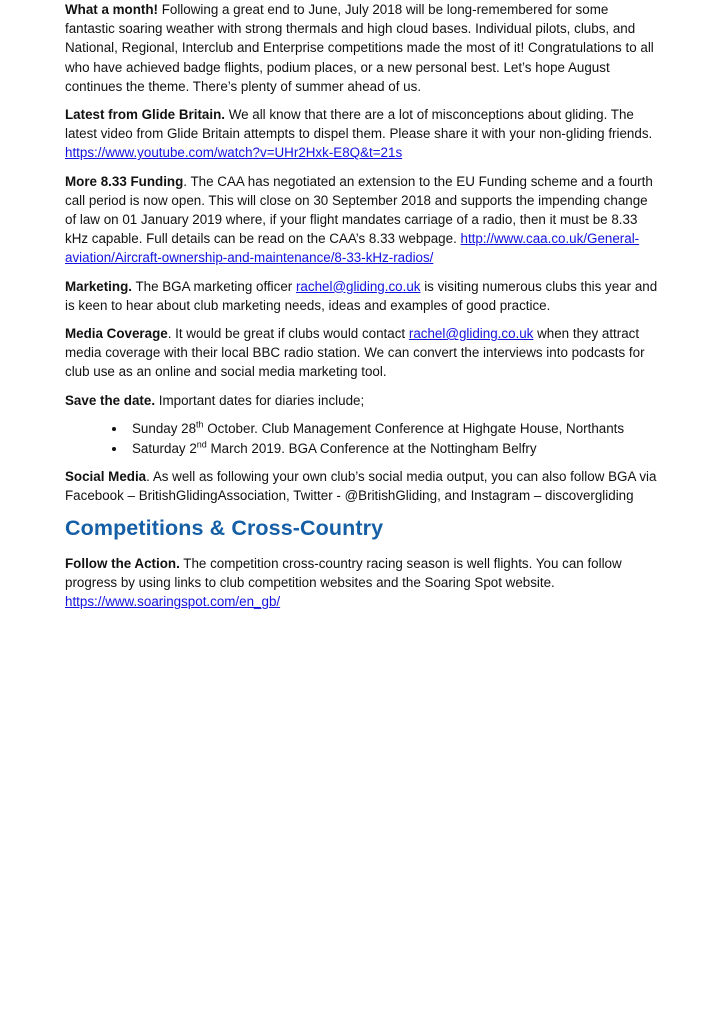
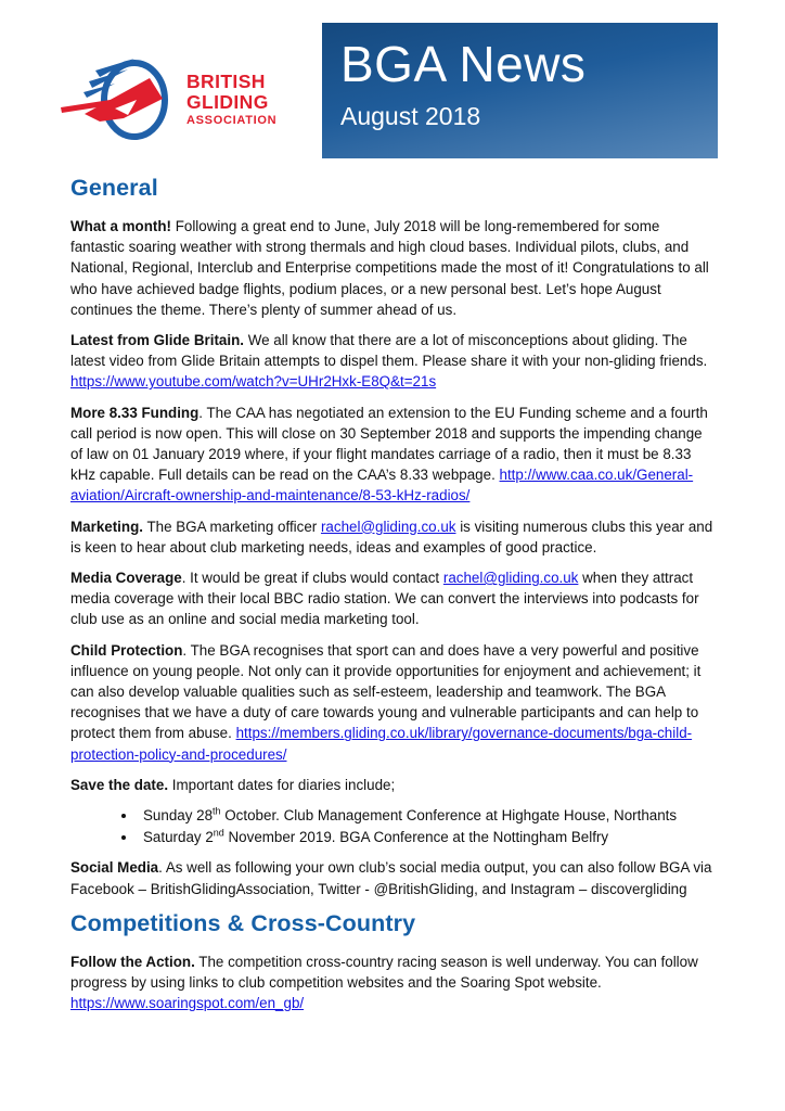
+ BRITISH
+ GLIDING
+ ASSOCIATION
+ BGA News
+ August 2018
+ General
  What a month! Following a great end to June, July 2018 will be long-remembered for some fantastic soaring weather with strong thermals and high cloud bases. Individual pilots, clubs, and National, Regional, Interclub and Enterprise competitions made the most of it! Congratulations to all who have achieved badge flights, podium places, or a new personal best. Let’s hope August continues the theme. There’s plenty of summer ahead of us.
  Latest from Glide Britain. We all know that there are a lot of misconceptions about gliding. The latest video from Glide Britain attempts to dispel them. Please share it with your non-gliding friends. https://www.youtube.com/watch?v=UHr2Hxk-E8Q&t=21s
- More 8.33 Funding. The CAA has negotiated an extension to the EU Funding scheme and a fourth call period is now open. This will close on 30 September 2018 and supports the impending change of law on 01 January 2019 where, if your flight mandates carriage of a radio, then it must be 8.33 kHz capable. Full details can be read on the CAA’s 8.33 webpage. http://www.caa.co.uk/General-aviation/Aircraft-ownership-and-maintenance/8-33-kHz-radios/
+ More 8.33 Funding. The CAA has negotiated an extension to the EU Funding scheme and a fourth call period is now open. This will close on 30 September 2018 and supports the impending change of law on 01 January 2019 where, if your flight mandates carriage of a radio, then it must be 8.33 kHz capable. Full details can be read on the CAA’s 8.33 webpage. http://www.caa.co.uk/General-aviation/Aircraft-ownership-and-maintenance/8-53-kHz-radios/
  Marketing. The BGA marketing officer rachel@gliding.co.uk is visiting numerous clubs this year and is keen to hear about club marketing needs, ideas and examples of good practice.
  Media Coverage. It would be great if clubs would contact rachel@gliding.co.uk when they attract media coverage with their local BBC radio station. We can convert the interviews into podcasts for club use as an online and social media marketing tool.
+ Child Protection. The BGA recognises that sport can and does have a very powerful and positive influence on young people. Not only can it provide opportunities for enjoyment and achievement; it can also develop valuable qualities such as self-esteem, leadership and teamwork. The BGA recognises that we have a duty of care towards young and vulnerable participants and can help to protect them from abuse. https://members.gliding.co.uk/library/governance-documents/bga-child-protection-policy-and-procedures/
  Save the date. Important dates for diaries include;
  Sunday 28th October. Club Management Conference at Highgate House, Northants
- Saturday 2nd March 2019. BGA Conference at the Nottingham Belfry
+ Saturday 2nd November 2019. BGA Conference at the Nottingham Belfry
  Social Media. As well as following your own club’s social media output, you can also follow BGA via Facebook – BritishGlidingAssociation, Twitter - @BritishGliding, and Instagram – discovergliding
  Competitions & Cross-Country
- Follow the Action. The competition cross-country racing season is well flights. You can follow progress by using links to club competition websites and the Soaring Spot website. https://www.soaringspot.com/en_gb/
+ Follow the Action. The competition cross-country racing season is well underway. You can follow progress by using links to club competition websites and the Soaring Spot website. https://www.soaringspot.com/en_gb/
